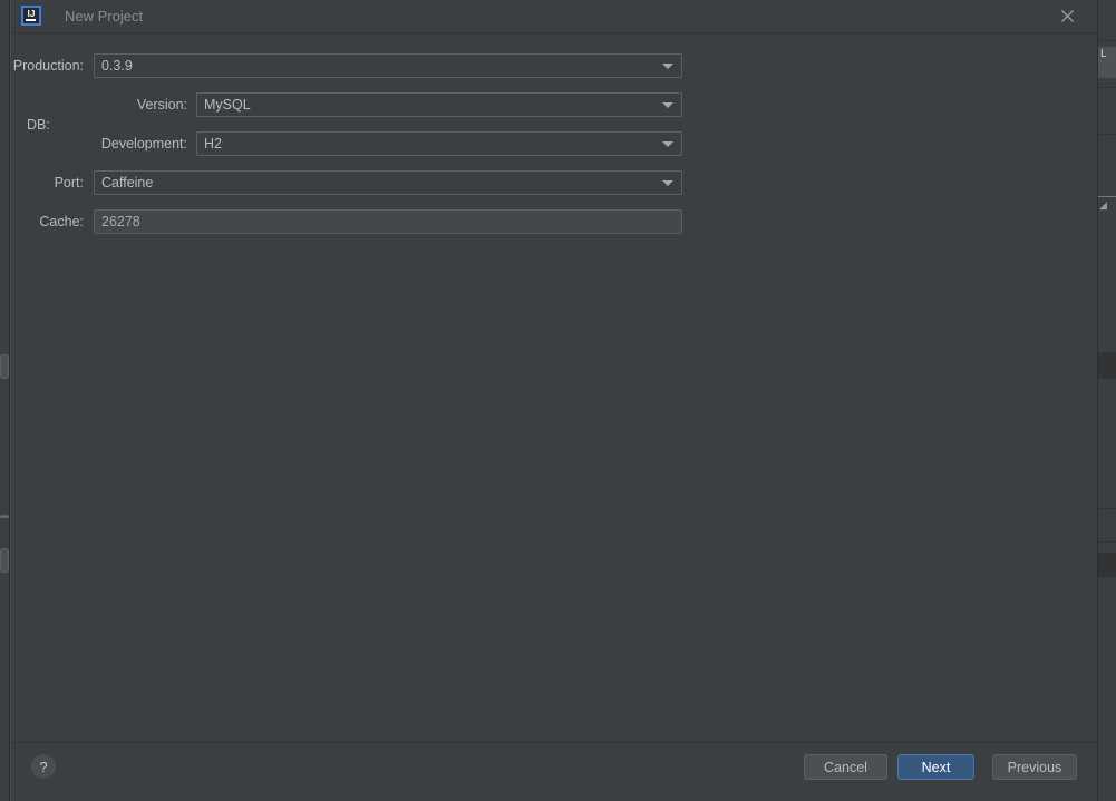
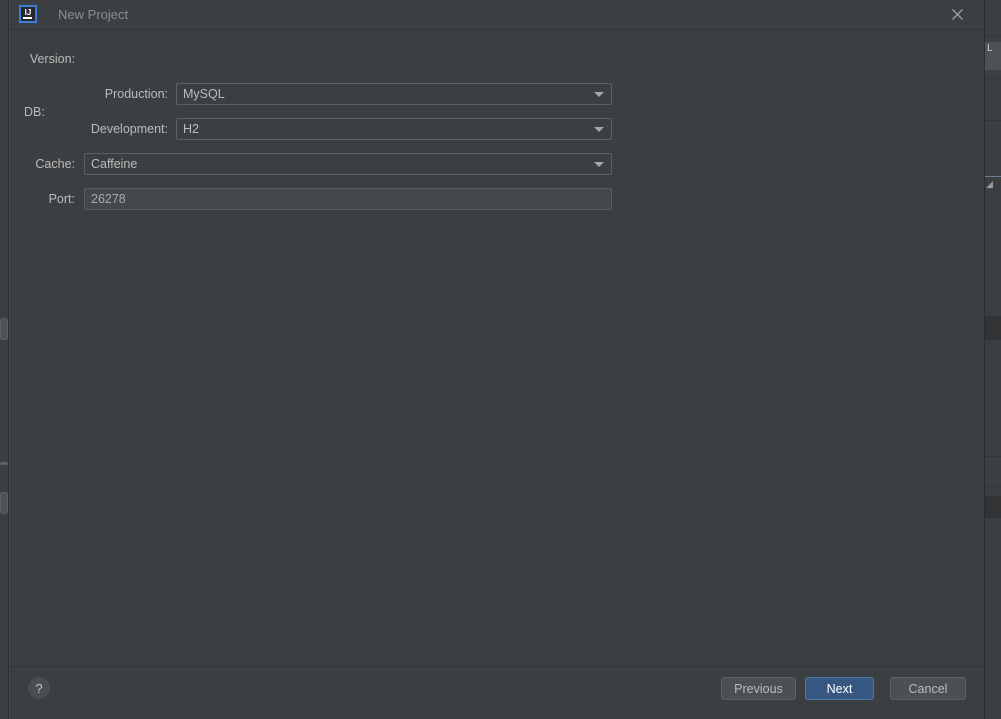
  L
  ◢
  IJ
  New Project
- Production:
+ Version:
- 0.3.9
  DB:
- Version:
+ Production:
  MySQL
  Development:
  H2
- Port:
+ Cache:
  Caffeine
- Cache:
+ Port:
  26278
  ?
- Cancel
+ Previous
  Next
- Previous
+ Cancel
